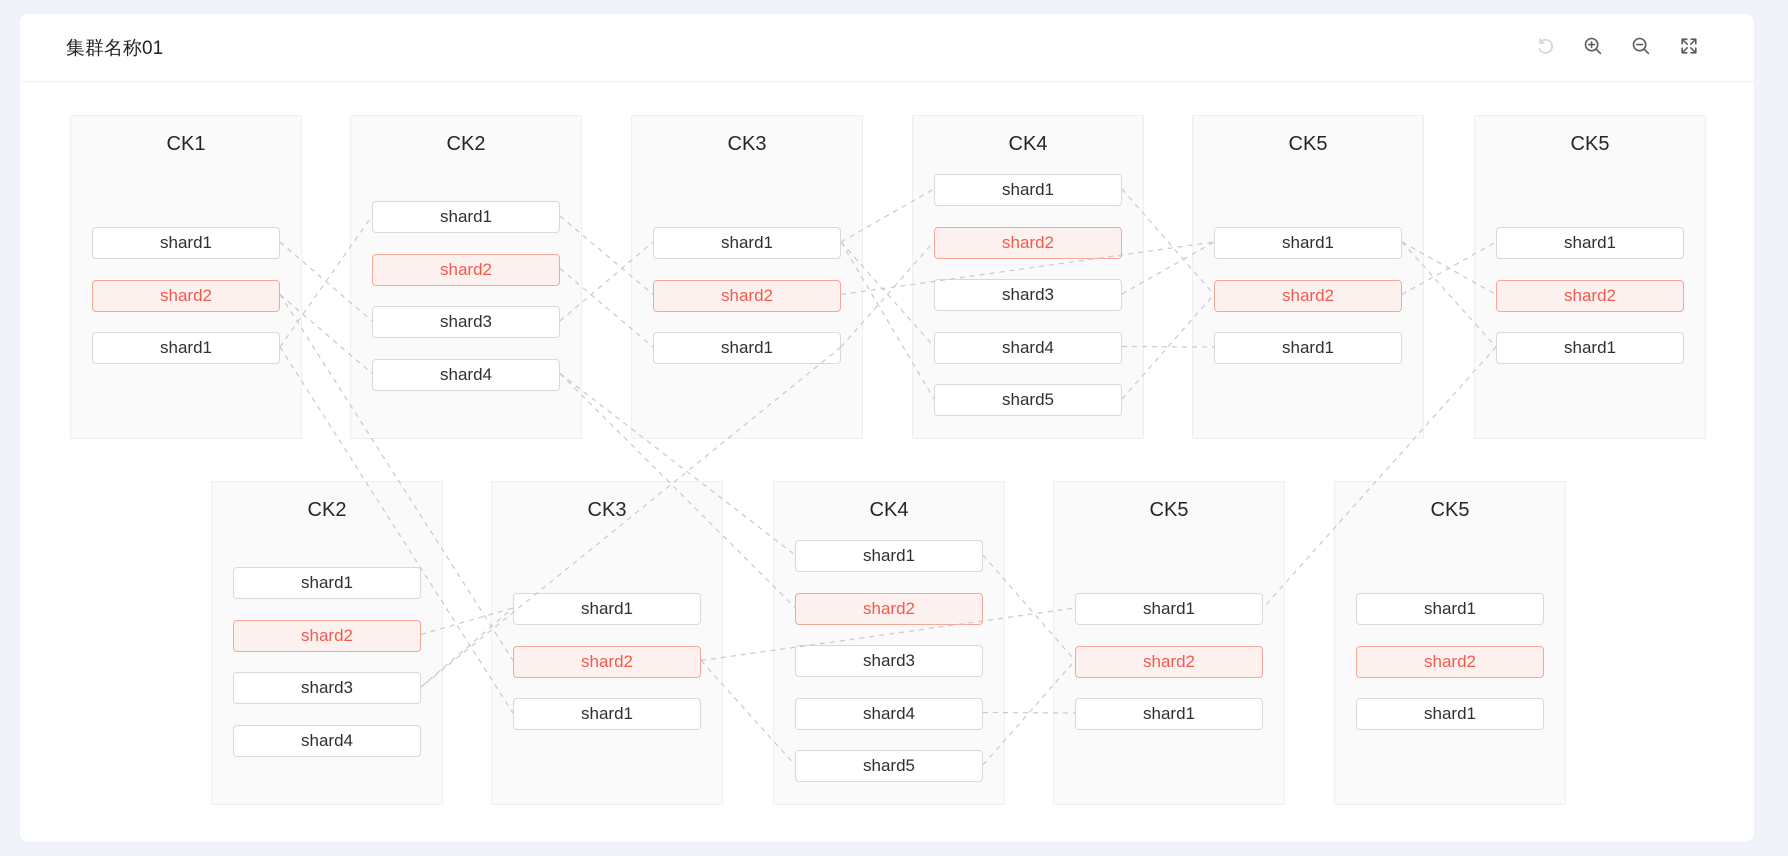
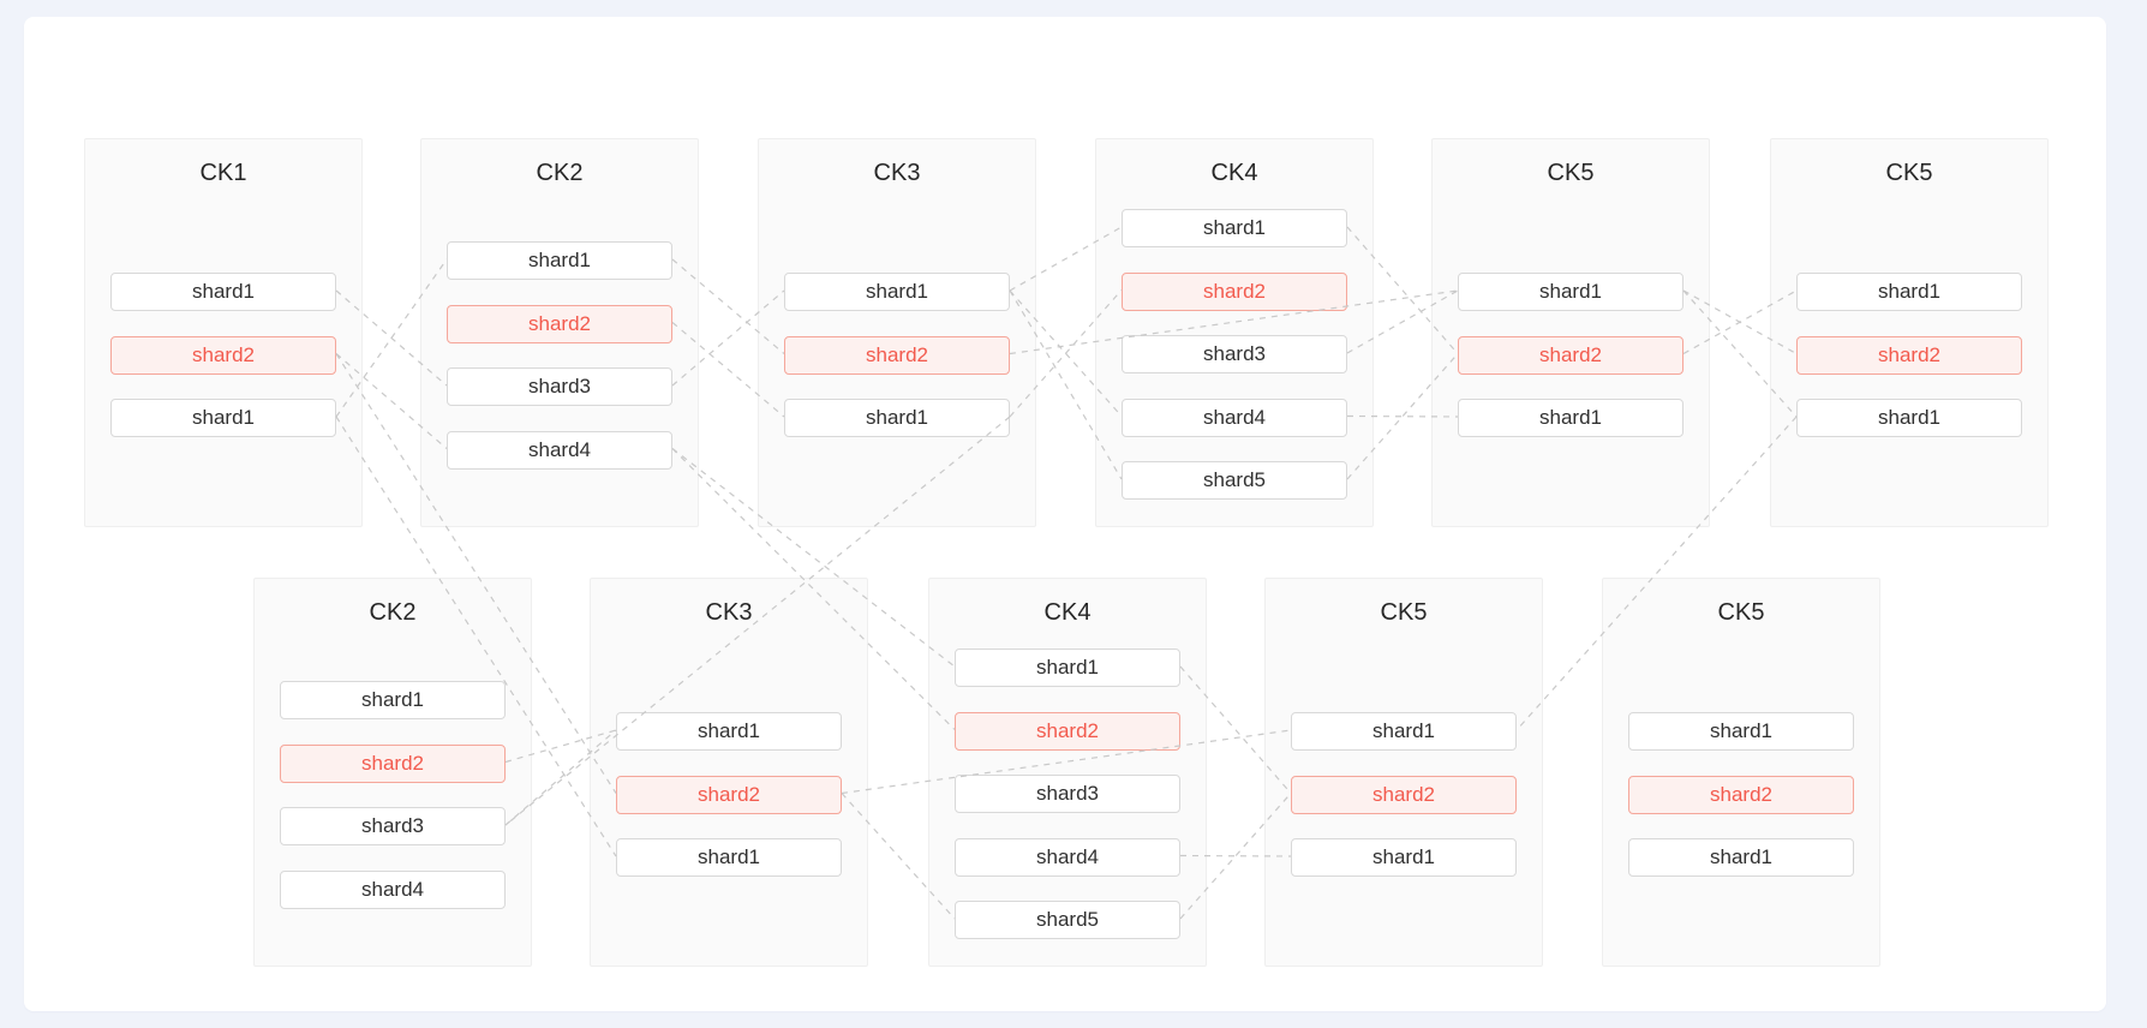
- 集群名称01
  CK1
  shard1
  shard2
  shard1
  CK2
  shard1
  shard2
  shard3
  shard4
  CK3
  shard1
  shard2
  shard1
  CK4
  shard1
  shard2
  shard3
  shard4
  shard5
  CK5
  shard1
  shard2
  shard1
  CK5
  shard1
  shard2
  shard1
  CK2
  shard1
  shard2
  shard3
  shard4
  CK3
  shard1
  shard2
  shard1
  CK4
  shard1
  shard2
  shard3
  shard4
  shard5
  CK5
  shard1
  shard2
  shard1
  CK5
  shard1
  shard2
  shard1
